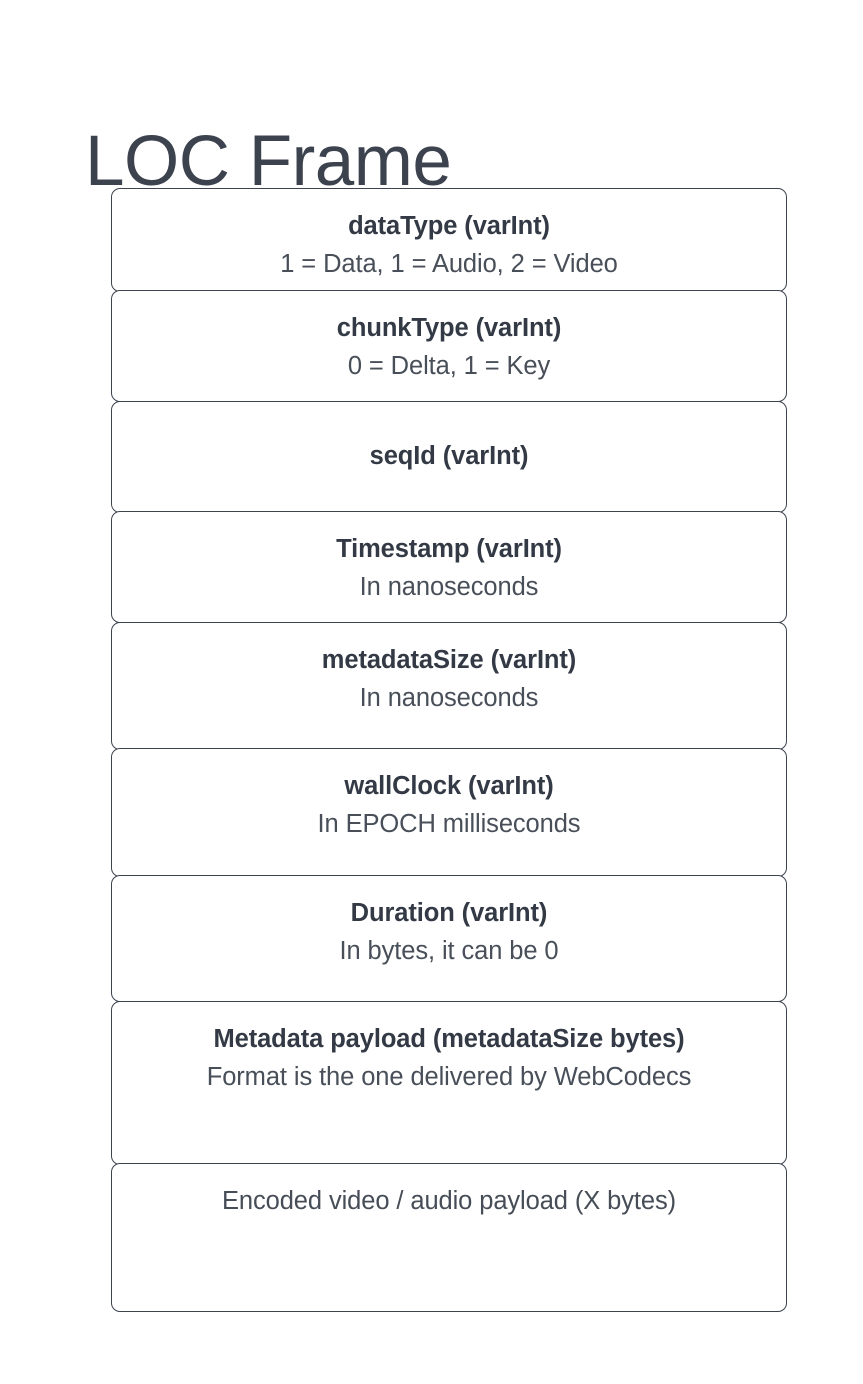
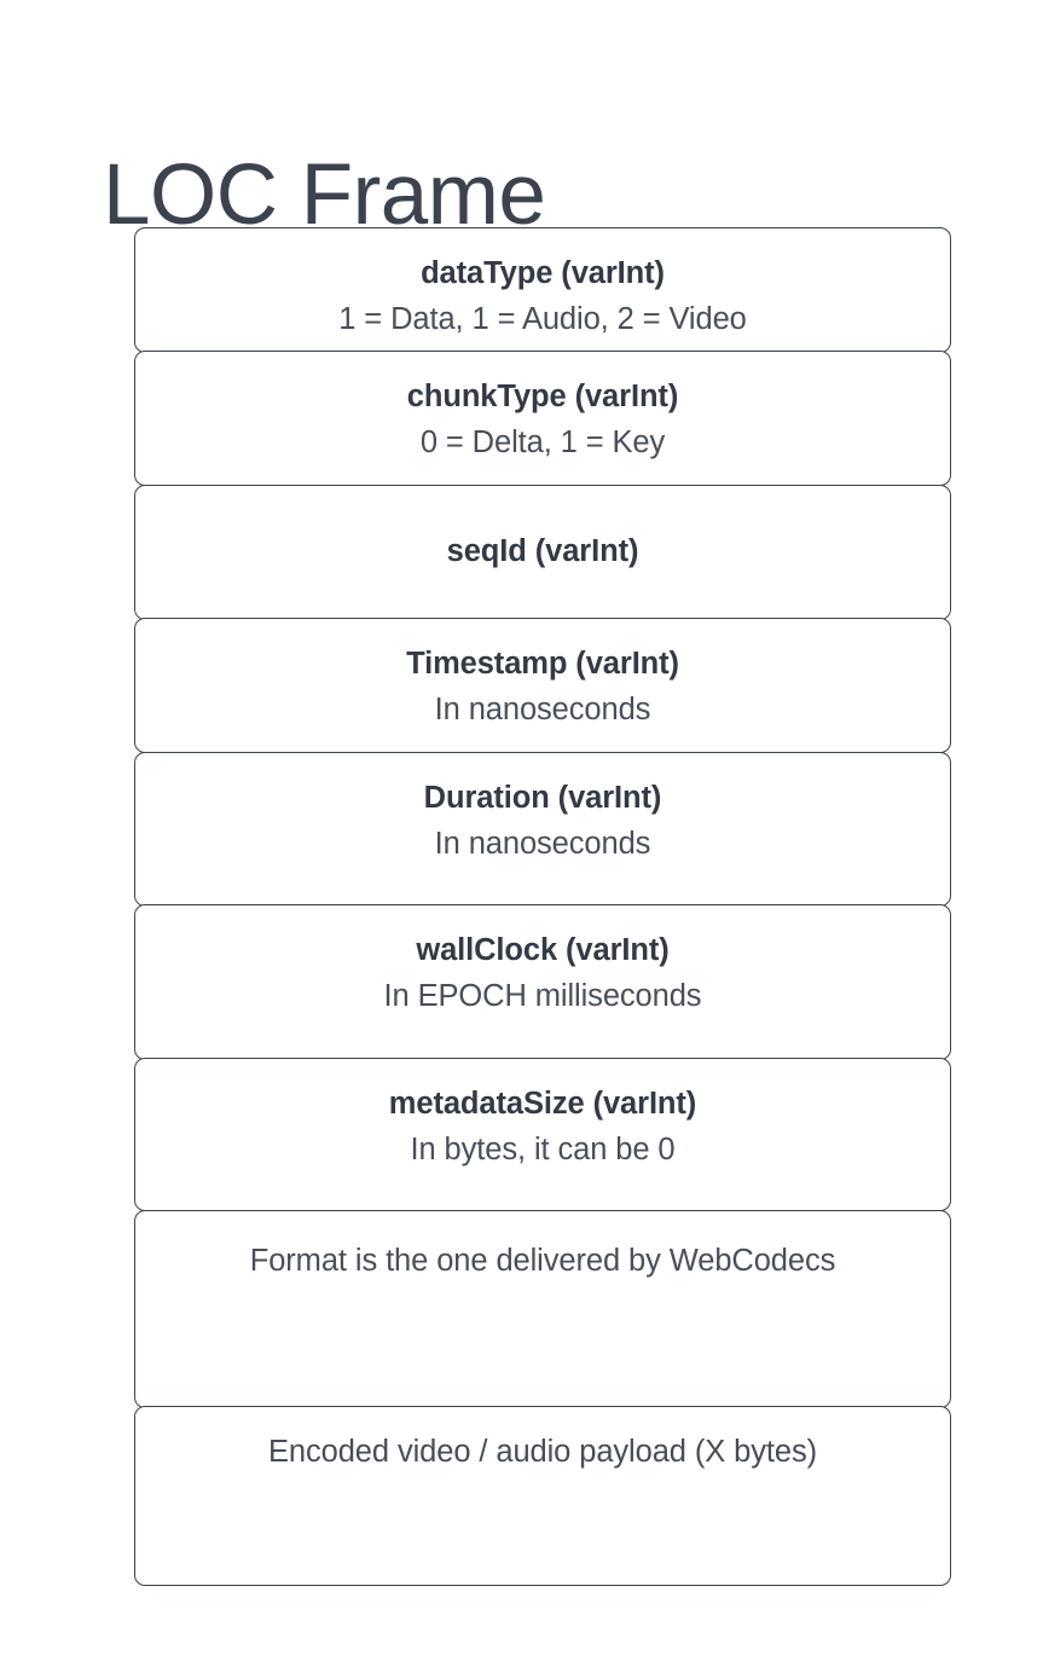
  LOC Frame
  dataType (varInt)
  1 = Data, 1 = Audio, 2 = Video
  chunkType (varInt)
  0 = Delta, 1 = Key
  seqId (varInt)
  Timestamp (varInt)
  In nanoseconds
- metadataSize (varInt)
+ Duration (varInt)
  In nanoseconds
  wallClock (varInt)
  In EPOCH milliseconds
- Duration (varInt)
+ metadataSize (varInt)
  In bytes, it can be 0
- Metadata payload (metadataSize bytes)
  Format is the one delivered by WebCodecs
  Encoded video / audio payload (X bytes)
